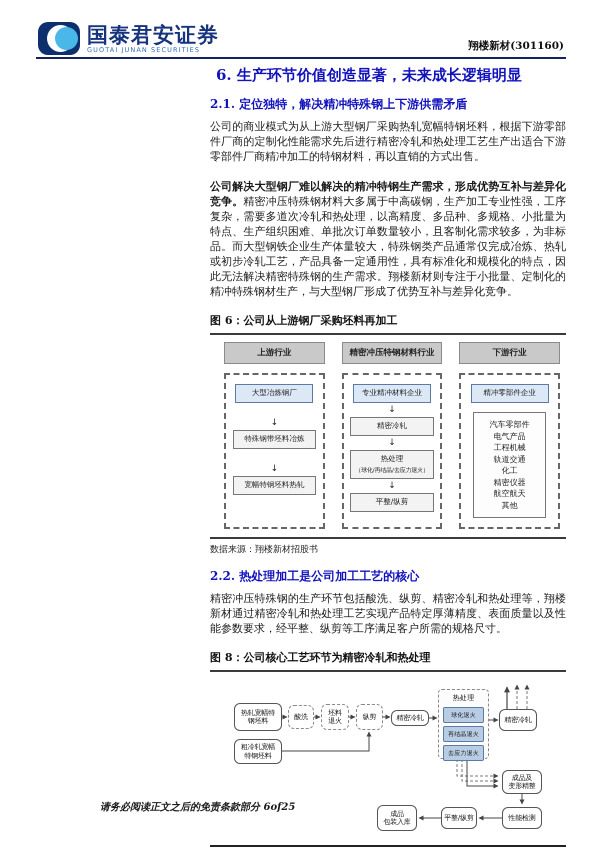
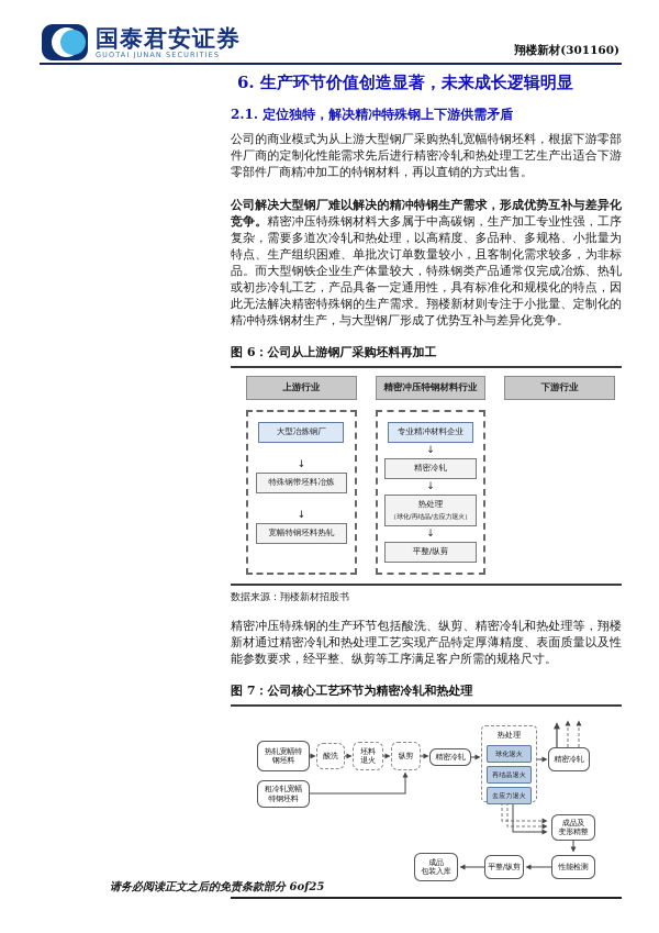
  国泰君安证券
  GUOTAI JUNAN SECURITIES
  翔楼新材(301160)
  6. 生产环节价值创造显著，未来成长逻辑明显
  2.1. 定位独特，解决精冲特殊钢上下游供需矛盾
  公司的商业模式为从上游大型钢厂采购热轧宽幅特钢坯料，根据下游零部件厂商的定制化性能需求先后进行精密冷轧和热处理工艺生产出适合下游零部件厂商精冲加工的特钢材料，再以直销的方式出售。
  公司解决大型钢厂难以解决的精冲特钢生产需求，形成优势互补与差异化竞争。精密冲压特殊钢材料大多属于中高碳钢，生产加工专业性强，工序复杂，需要多道次冷轧和热处理，以高精度、多品种、多规格、小批量为特点、生产组织困难、单批次订单数量较小，且客制化需求较多，为非标品。而大型钢铁企业生产体量较大，特殊钢类产品通常仅完成冶炼、热轧或初步冷轧工艺，产品具备一定通用性，具有标准化和规模化的特点，因此无法解决精密特殊钢的生产需求。翔楼新材则专注于小批量、定制化的精冲特殊钢材生产，与大型钢厂形成了优势互补与差异化竞争。
  图 6：公司从上游钢厂采购坯料再加工
  上游行业
  大型冶炼钢厂
  特殊钢带坯料冶炼
  宽幅特钢坯料热轧
  精密冲压特钢材料行业
  专业精冲材料企业
  精密冷轧
  热处理
  平整/纵剪
  下游行业
- 精冲零部件企业
- 汽车零部件
- 电气产品
- 工程机械
- 轨道交通
- 化工
- 精密仪器
- 航空航天
- 其他
  数据来源：翔楼新材招股书
- 2.2. 热处理加工是公司加工工艺的核心
  精密冲压特殊钢的生产环节包括酸洗、纵剪、精密冷轧和热处理等，翔楼新材通过精密冷轧和热处理工艺实现产品特定厚薄精度、表面质量以及性能参数要求，经平整、纵剪等工序满足客户所需的规格尺寸。
- 图 8：公司核心工艺环节为精密冷轧和热处理
+ 图 7：公司核心工艺环节为精密冷轧和热处理
  热轧宽幅特
  钢坯料
  粗冷轧宽幅
  特钢坯料
  酸洗
  坯料
  退火
  纵剪
  精密冷轧
  热处理
  精密冷轧
  成品及
  变形精整
  性能检测
  平整/纵剪
  成品
  包装入库
  请务必阅读正文之后的免责条款部分 6of25
